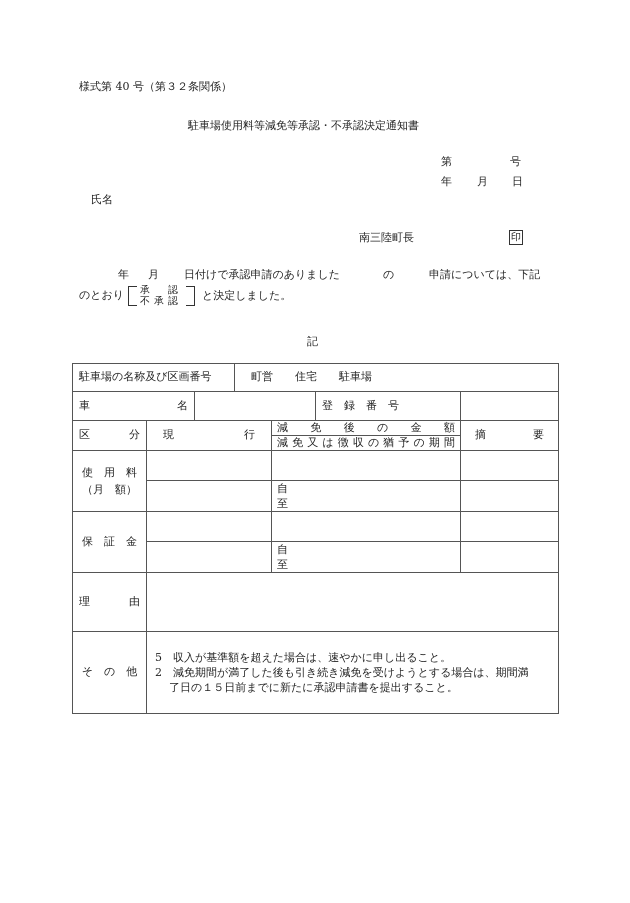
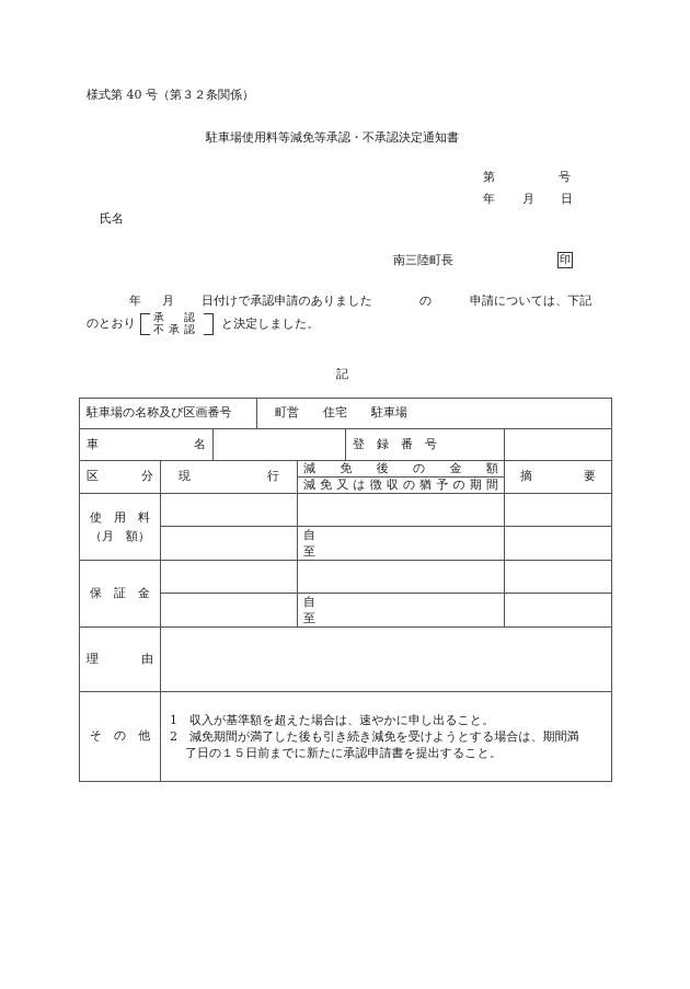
  様式第 40 号（第３２条関係）
  駐車場使用料等減免等承認・不承認決定通知書
  第
  号
  年
  月
  日
  氏名
  南三陸町長
  印
  年
  月
  日付けで承認申請のありました
  の
  申請については、下記
  のとおり
  承 認
  不承認
  と決定しました。
  記
  駐車場の名称及び区画番号	町営 住宅 駐車場
  車 名		登 録 番 号
  区 分	現 行	減免後の金額	摘 要
  減免又は徴収の猶予の期間
  使 用 料 （月 額）
  	自 至
  保 証 金
  	自 至
  理 由
- そ の 他	5 収入が基準額を超えた場合は、速やかに申し出ること。 2 減免期間が満了した後も引き続き減免を受けようとする場合は、期間満 了日の１５日前までに新たに承認申請書を提出すること。
+ そ の 他	1 収入が基準額を超えた場合は、速やかに申し出ること。 2 減免期間が満了した後も引き続き減免を受けようとする場合は、期間満 了日の１５日前までに新たに承認申請書を提出すること。
